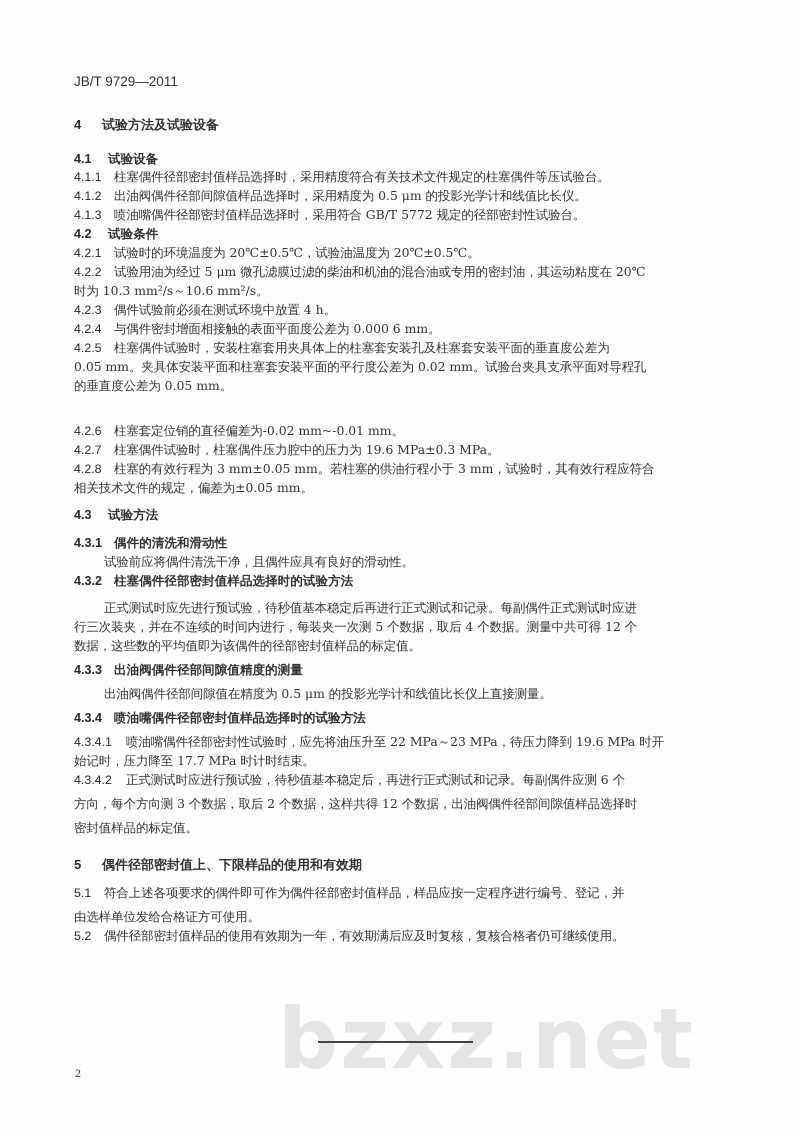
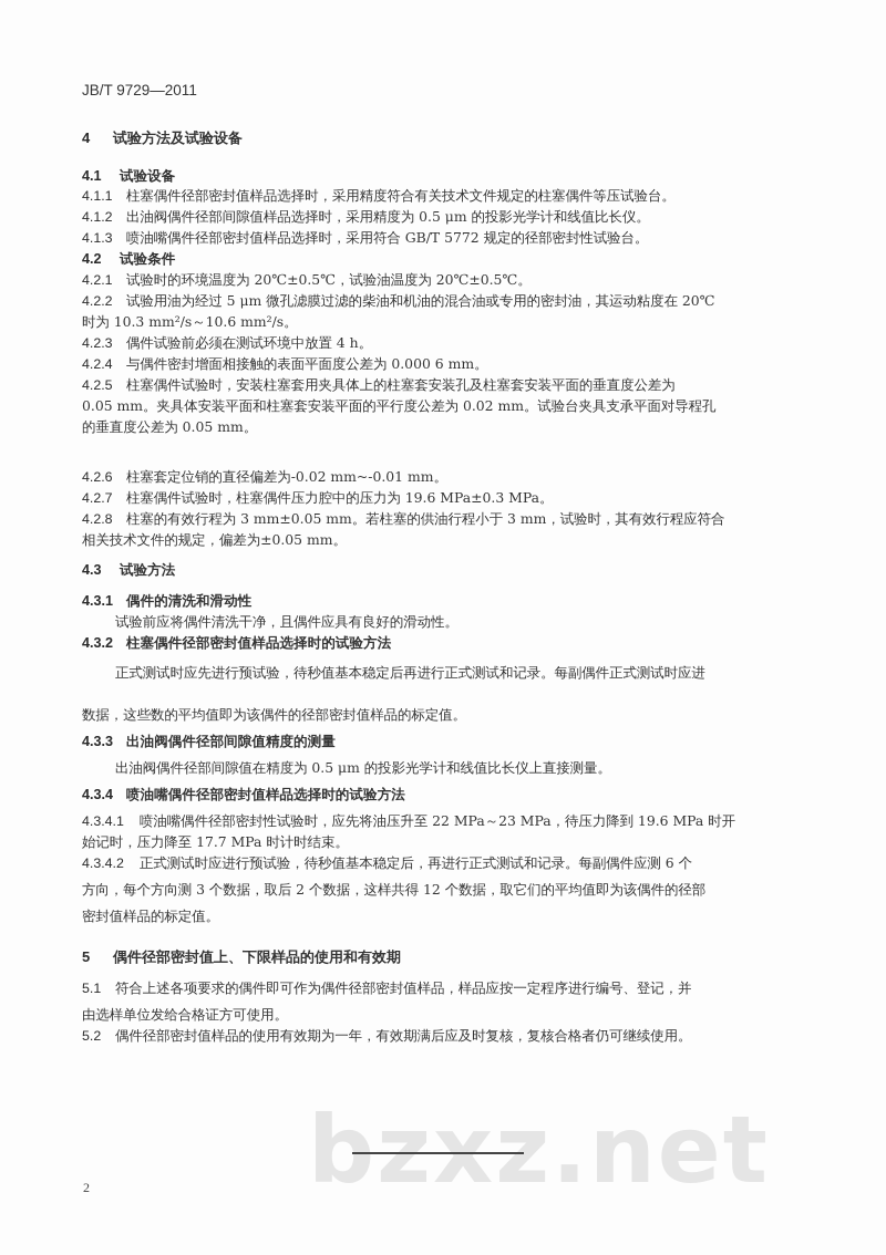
  JB/T 9729—2011
  4 试验方法及试验设备
  4.1 试验设备
  4.1.1 柱塞偶件径部密封值样品选择时，采用精度符合有关技术文件规定的柱塞偶件等压试验台。
  4.1.2 出油阀偶件径部间隙值样品选择时，采用精度为 0.5 μm 的投影光学计和线值比长仪。
  4.1.3 喷油嘴偶件径部密封值样品选择时，采用符合 GB/T 5772 规定的径部密封性试验台。
  4.2 试验条件
  4.2.1 试验时的环境温度为 20℃±0.5℃，试验油温度为 20℃±0.5℃。
  4.2.2 试验用油为经过 5 μm 微孔滤膜过滤的柴油和机油的混合油或专用的密封油，其运动粘度在 20℃
  时为 10.3 mm²/s～10.6 mm²/s。
  4.2.3 偶件试验前必须在测试环境中放置 4 h。
  4.2.4 与偶件密封增面相接触的表面平面度公差为 0.000 6 mm。
  4.2.5 柱塞偶件试验时，安装柱塞套用夹具体上的柱塞套安装孔及柱塞套安装平面的垂直度公差为
  0.05 mm。夹具体安装平面和柱塞套安装平面的平行度公差为 0.02 mm。试验台夹具支承平面对导程孔
  的垂直度公差为 0.05 mm。
  4.2.6 柱塞套定位销的直径偏差为-0.02 mm~-0.01 mm。
  4.2.7 柱塞偶件试验时，柱塞偶件压力腔中的压力为 19.6 MPa±0.3 MPa。
  4.2.8 柱塞的有效行程为 3 mm±0.05 mm。若柱塞的供油行程小于 3 mm，试验时，其有效行程应符合
  相关技术文件的规定，偏差为±0.05 mm。
  4.3 试验方法
  4.3.1 偶件的清洗和滑动性
  试验前应将偶件清洗干净，且偶件应具有良好的滑动性。
  4.3.2 柱塞偶件径部密封值样品选择时的试验方法
  正式测试时应先进行预试验，待秒值基本稳定后再进行正式测试和记录。每副偶件正式测试时应进
- 行三次装夹，并在不连续的时间内进行，每装夹一次测 5 个数据，取后 4 个数据。测量中共可得 12 个
  数据，这些数的平均值即为该偶件的径部密封值样品的标定值。
  4.3.3 出油阀偶件径部间隙值精度的测量
  出油阀偶件径部间隙值在精度为 0.5 μm 的投影光学计和线值比长仪上直接测量。
  4.3.4 喷油嘴偶件径部密封值样品选择时的试验方法
  4.3.4.1 喷油嘴偶件径部密封性试验时，应先将油压升至 22 MPa～23 MPa，待压力降到 19.6 MPa 时开
  始记时，压力降至 17.7 MPa 时计时结束。
  4.3.4.2 正式测试时应进行预试验，待秒值基本稳定后，再进行正式测试和记录。每副偶件应测 6 个
- 方向，每个方向测 3 个数据，取后 2 个数据，这样共得 12 个数据，出油阀偶件径部间隙值样品选择时
+ 方向，每个方向测 3 个数据，取后 2 个数据，这样共得 12 个数据，取它们的平均值即为该偶件的径部
  密封值样品的标定值。
  5 偶件径部密封值上、下限样品的使用和有效期
  5.1 符合上述各项要求的偶件即可作为偶件径部密封值样品，样品应按一定程序进行编号、登记，并
  由选样单位发给合格证方可使用。
  5.2 偶件径部密封值样品的使用有效期为一年，有效期满后应及时复核，复核合格者仍可继续使用。
  bzxz.net
  2
